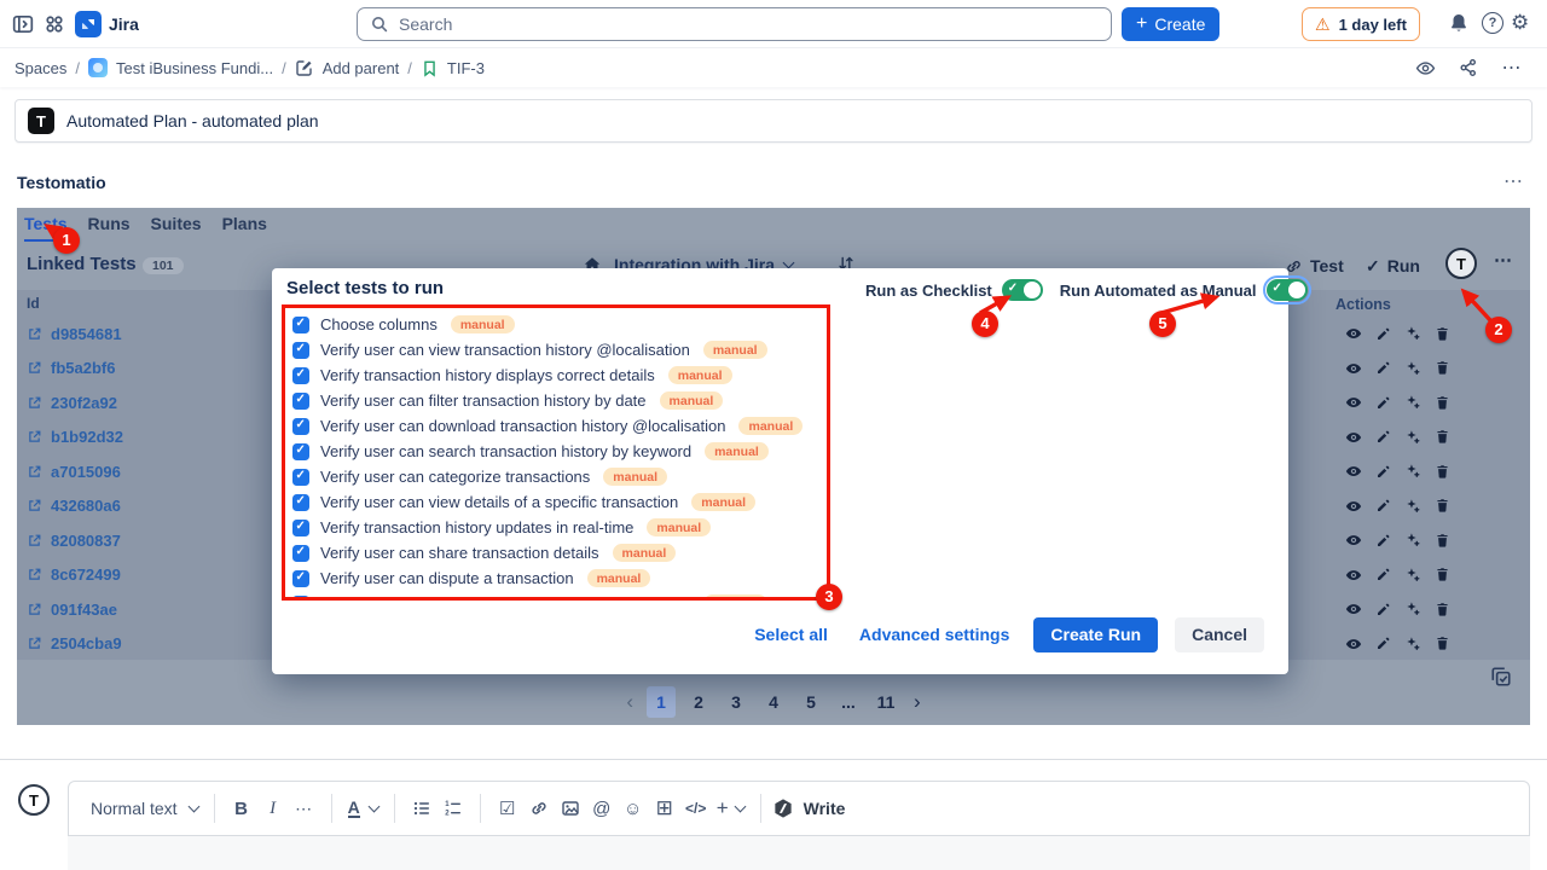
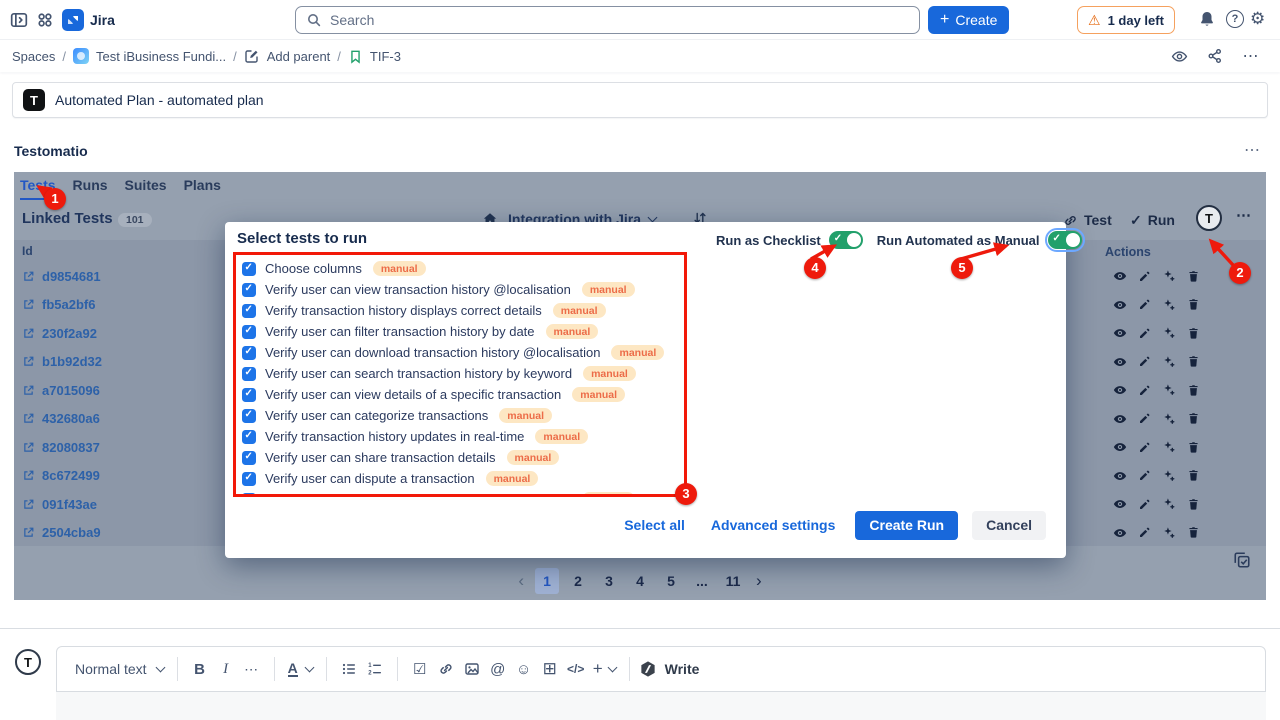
  Jira
  Search
  +
  Create
  ⚠
  1 day left
  ?
  ⚙
  Spaces
  /
  Test iBusiness Fundi...
  /
  Add parent
  /
  TIF-3
  ⋯
  T
  Automated Plan - automated plan
  Testomatio
  ⋯
  Tests
  Runs
  Suites
  Plans
  Linked Tests
  101
  Integration with Jira
  Test
  ✓
  Run
  T
  ⋯
  Id
  Actions
  d9854681
  fb5a2bf6
  230f2a92
  b1b92d32
  a7015096
  432680a6
  82080837
  8c672499
  091f43ae
  2504cba9
  ‹
  1
  2
  3
  4
  5
  ...
  11
  ›
  Select tests to run
  Run as Checklist
  Run Automated as Manual
  Choose columns
  manual
  Verify user can view transaction history @localisation
  manual
  Verify transaction history displays correct details
  manual
  Verify user can filter transaction history by date
  manual
  Verify user can download transaction history @localisation
  manual
  Verify user can search transaction history by keyword
  manual
- Verify user can categorize transactions
+ Verify user can view details of a specific transaction
  manual
- Verify user can view details of a specific transaction
+ Verify user can categorize transactions
  manual
  Verify transaction history updates in real-time
  manual
  Verify user can share transaction details
  manual
  Verify user can dispute a transaction
  manual
  Select all
  Advanced settings
  Create Run
  Cancel
  1
  2
  3
  4
  5
  T
  Normal text
  B
  I
  ⋯
  A
  ☑
  @
  ☺
  ⊞
  </>
  +
  Write
